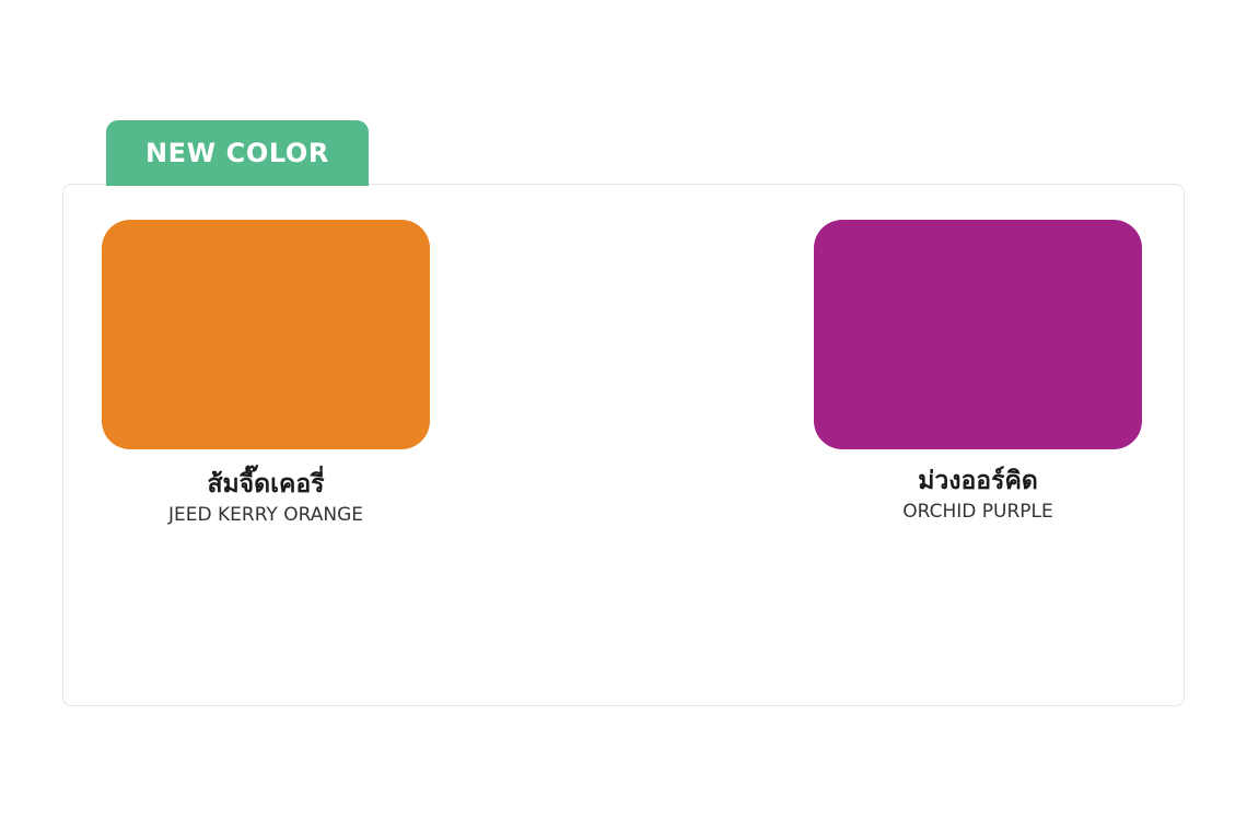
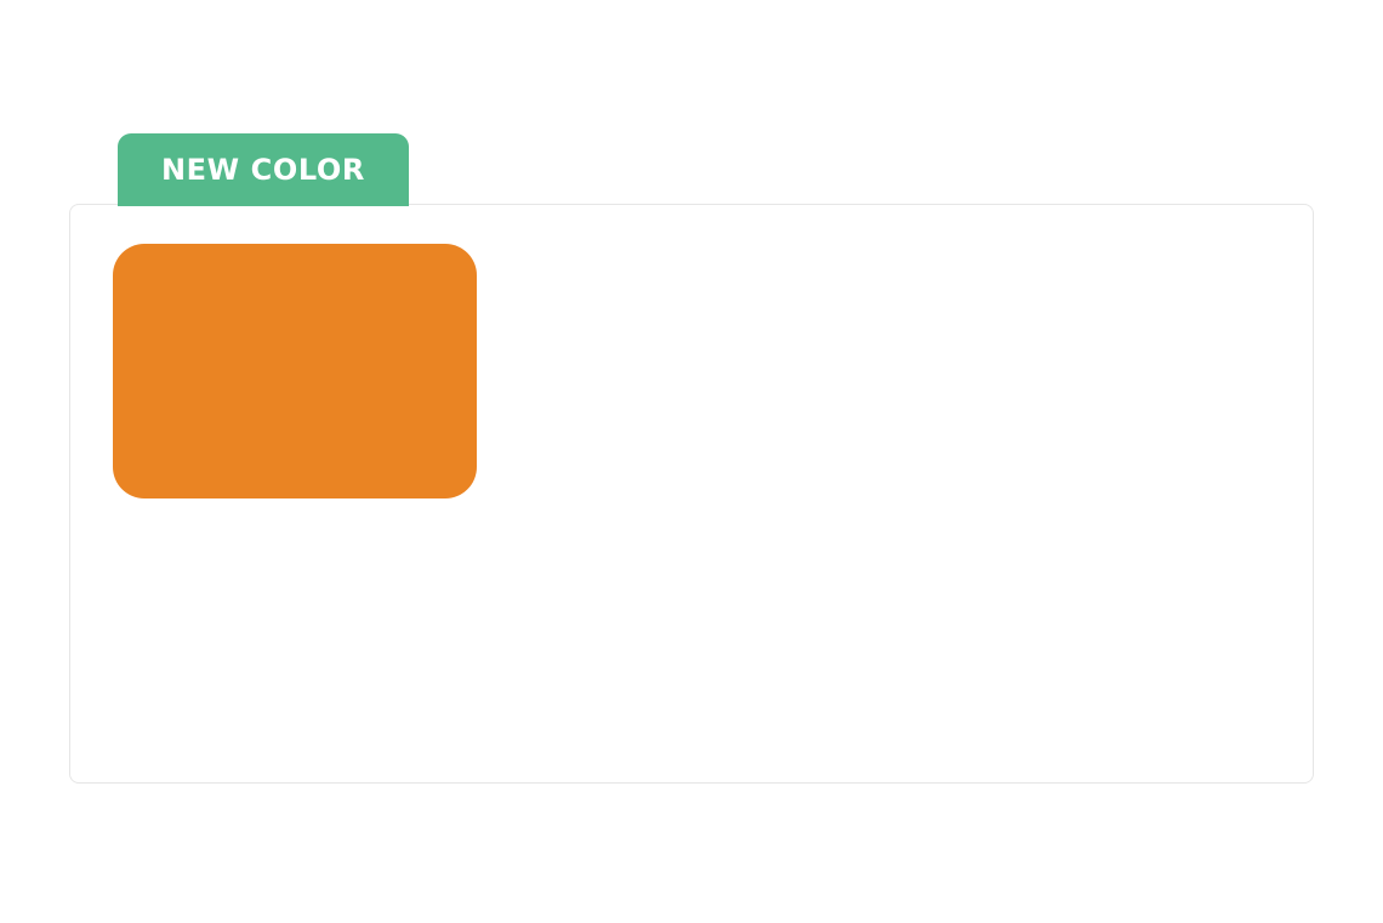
  NEW COLOR
- ส้มจี๊ดเคอรี่
- JEED KERRY ORANGE
- ม่วงออร์คิด
- ORCHID PURPLE
